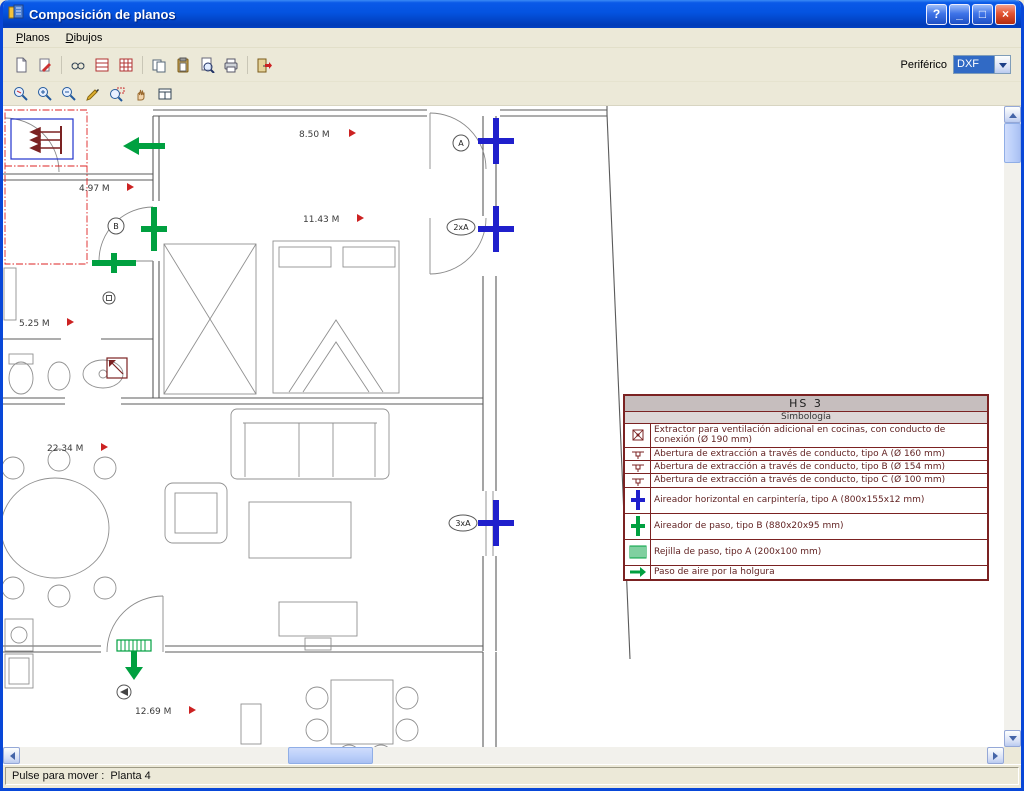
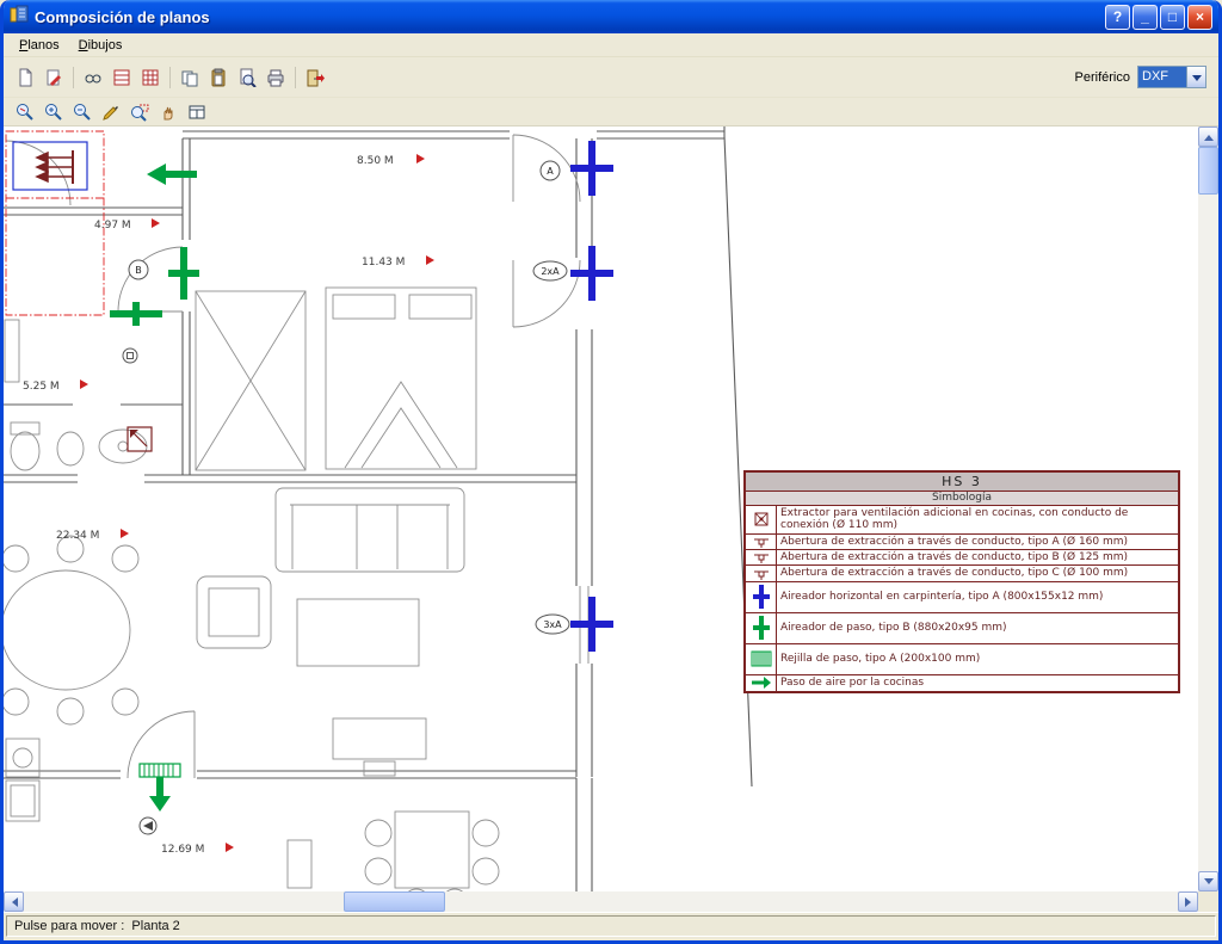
  Composición de planos
  ?
  _
  □
  ×
  Planos
  Dibujos
  Periférico
  DXF
  8.50 M
  4.97 M
  11.43 M
  5.25 M
  22.34 M
  12.69 M
  A
  B
  2xA
  3xA
  HS 3
  Simbología
- Extractor para ventilación adicional en cocinas, con conducto de conexión (Ø 190 mm)
+ Extractor para ventilación adicional en cocinas, con conducto de conexión (Ø 110 mm)
  Abertura de extracción a través de conducto, tipo A (Ø 160 mm)
- Abertura de extracción a través de conducto, tipo B (Ø 154 mm)
+ Abertura de extracción a través de conducto, tipo B (Ø 125 mm)
  Abertura de extracción a través de conducto, tipo C (Ø 100 mm)
  Aireador horizontal en carpintería, tipo A (800x155x12 mm)
  Aireador de paso, tipo B (880x20x95 mm)
  Rejilla de paso, tipo A (200x100 mm)
- Paso de aire por la holgura
+ Paso de aire por la cocinas
- Pulse para mover : Planta 4
+ Pulse para mover : Planta 2
